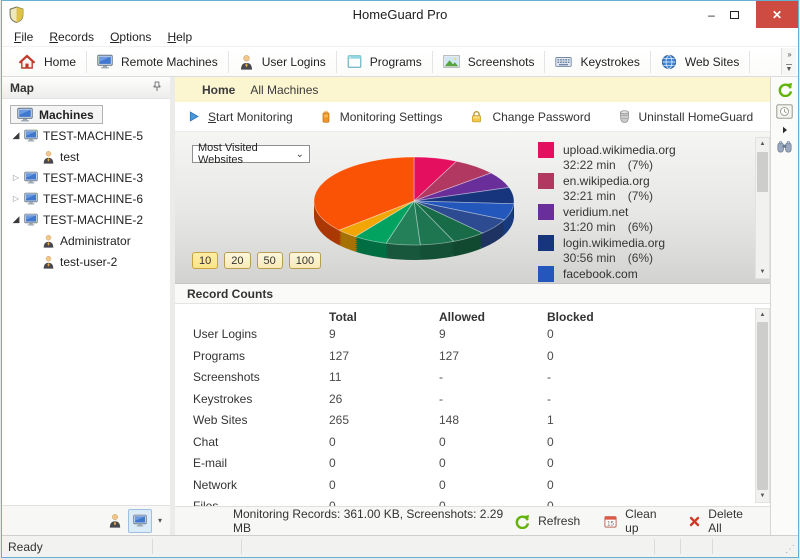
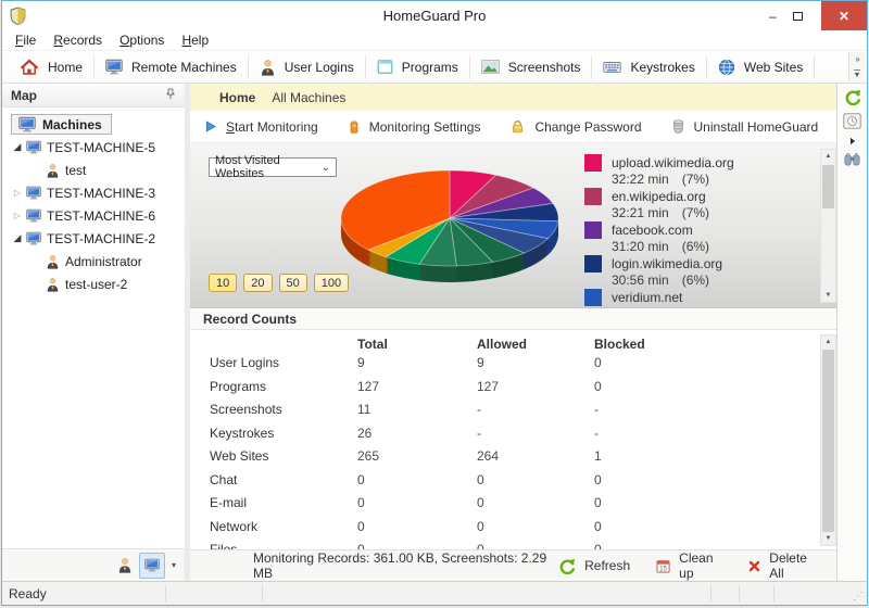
  HomeGuard Pro
  –
  ✕
  File
  Records
  Options
  Help
  ››
  Home
  Remote Machines
  User Logins
  Programs
  Screenshots
  Keystrokes
  Web Sites
  Map
  Machines
  ◢
  TEST-MACHINE-5
  test
  ▷
  TEST-MACHINE-3
  ▷
  TEST-MACHINE-6
  ◢
  TEST-MACHINE-2
  Administrator
  test-user-2
  ▾
  Home
  All Machines
  Start Monitoring
  Monitoring Settings
  Change Password
  Uninstall HomeGuard
  Most Visited Websites
  ⌄
  10
  20
  50
  100
  upload.wikimedia.org
  32:22 min (7%)
  en.wikipedia.org
  32:21 min (7%)
- veridium.net
+ facebook.com
  31:20 min (6%)
  login.wikimedia.org
  30:56 min (6%)
- facebook.com
+ veridium.net
  Record Counts
  Total
  Allowed
  Blocked
  User Logins
  9
  9
  0
  Programs
  127
  127
  0
  Screenshots
  11
  -
  -
  Keystrokes
  26
  -
  -
  Web Sites
  265
- 148
+ 264
  1
  Chat
  0
  0
  0
  E-mail
  0
  0
  0
  Network
  0
  0
  0
  Monitoring Records: 361.00 KB, Screenshots: 2.29 MB
  Refresh
  Clean up
  Delete All
  Ready
  ⋰
